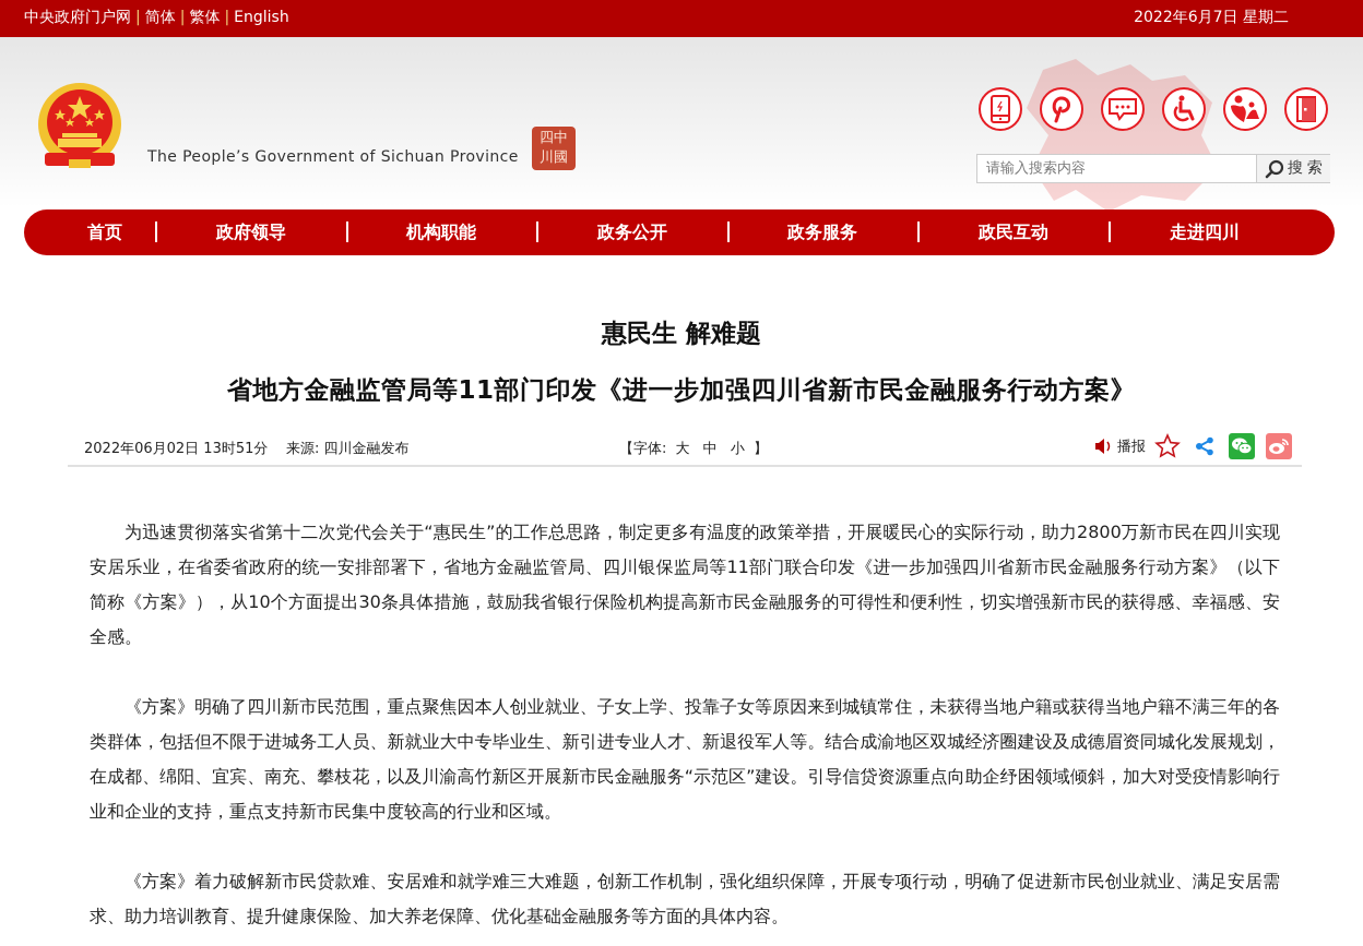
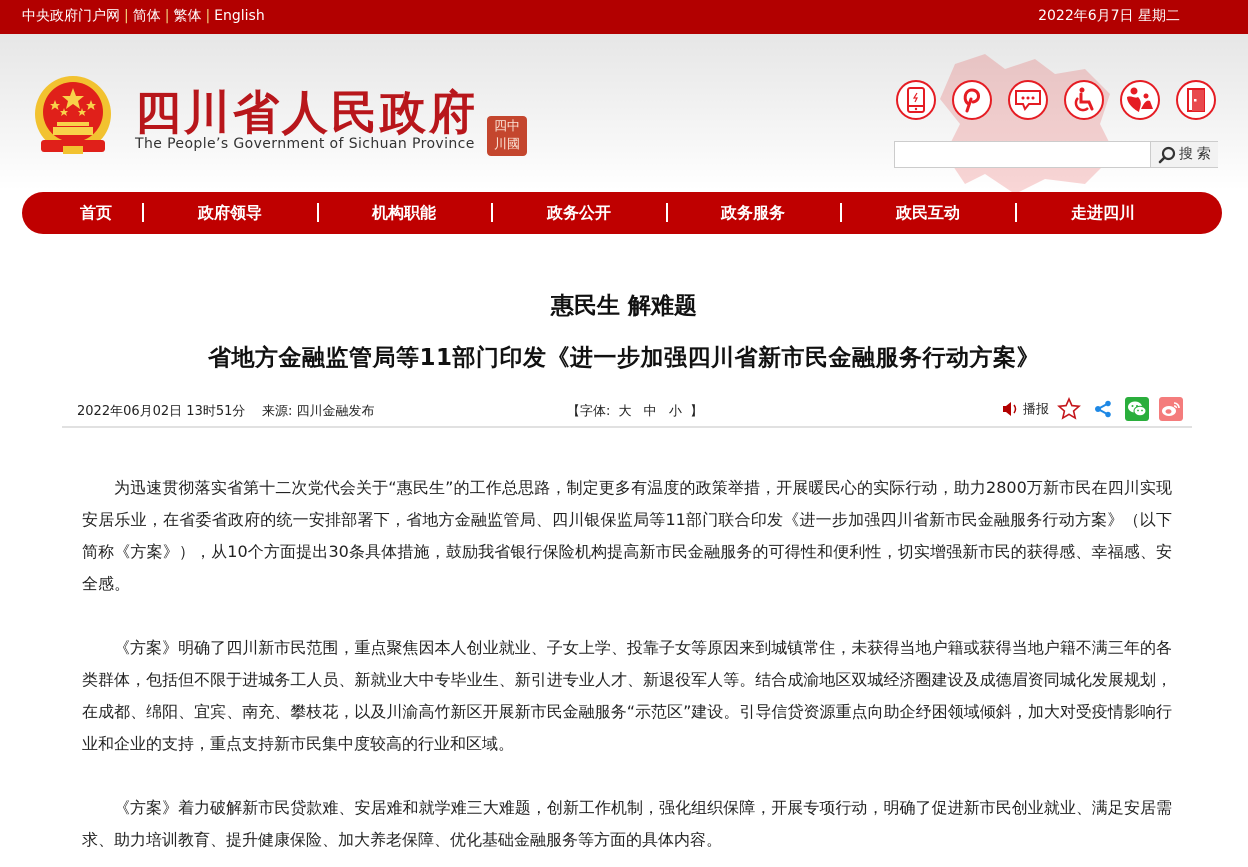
  中央政府门户网 | 简体 | 繁体 | English
  2022年6月7日 星期二
+ 四川省人民政府
  The People’s Government of Sichuan Province
  四中
  川國
- 请输入搜索内容
  搜 索
  首页
  政府领导
  机构职能
  政务公开
  政务服务
  政民互动
  走进四川
  惠民生 解难题
  省地方金融监管局等11部门印发《进一步加强四川省新市民金融服务行动方案》
  2022年06月02日 13时51分
  来源: 四川金融发布
  【字体: 大 中 小 】
  播报
  为迅速贯彻落实省第十二次党代会关于“惠民生”的工作总思路，制定更多有温度的政策举措，开展暖民心的实际行动，助力2800万新市民在四川实现安居乐业，在省委省政府的统一安排部署下，省地方金融监管局、四川银保监局等11部门联合印发《进一步加强四川省新市民金融服务行动方案》（以下简称《方案》），从10个方面提出30条具体措施，鼓励我省银行保险机构提高新市民金融服务的可得性和便利性，切实增强新市民的获得感、幸福感、安全感。
  《方案》明确了四川新市民范围，重点聚焦因本人创业就业、子女上学、投靠子女等原因来到城镇常住，未获得当地户籍或获得当地户籍不满三年的各类群体，包括但不限于进城务工人员、新就业大中专毕业生、新引进专业人才、新退役军人等。结合成渝地区双城经济圈建设及成德眉资同城化发展规划，在成都、绵阳、宜宾、南充、攀枝花，以及川渝高竹新区开展新市民金融服务“示范区”建设。引导信贷资源重点向助企纾困领域倾斜，加大对受疫情影响行业和企业的支持，重点支持新市民集中度较高的行业和区域。
  《方案》着力破解新市民贷款难、安居难和就学难三大难题，创新工作机制，强化组织保障，开展专项行动，明确了促进新市民创业就业、满足安居需求、助力培训教育、提升健康保险、加大养老保障、优化基础金融服务等方面的具体内容。
